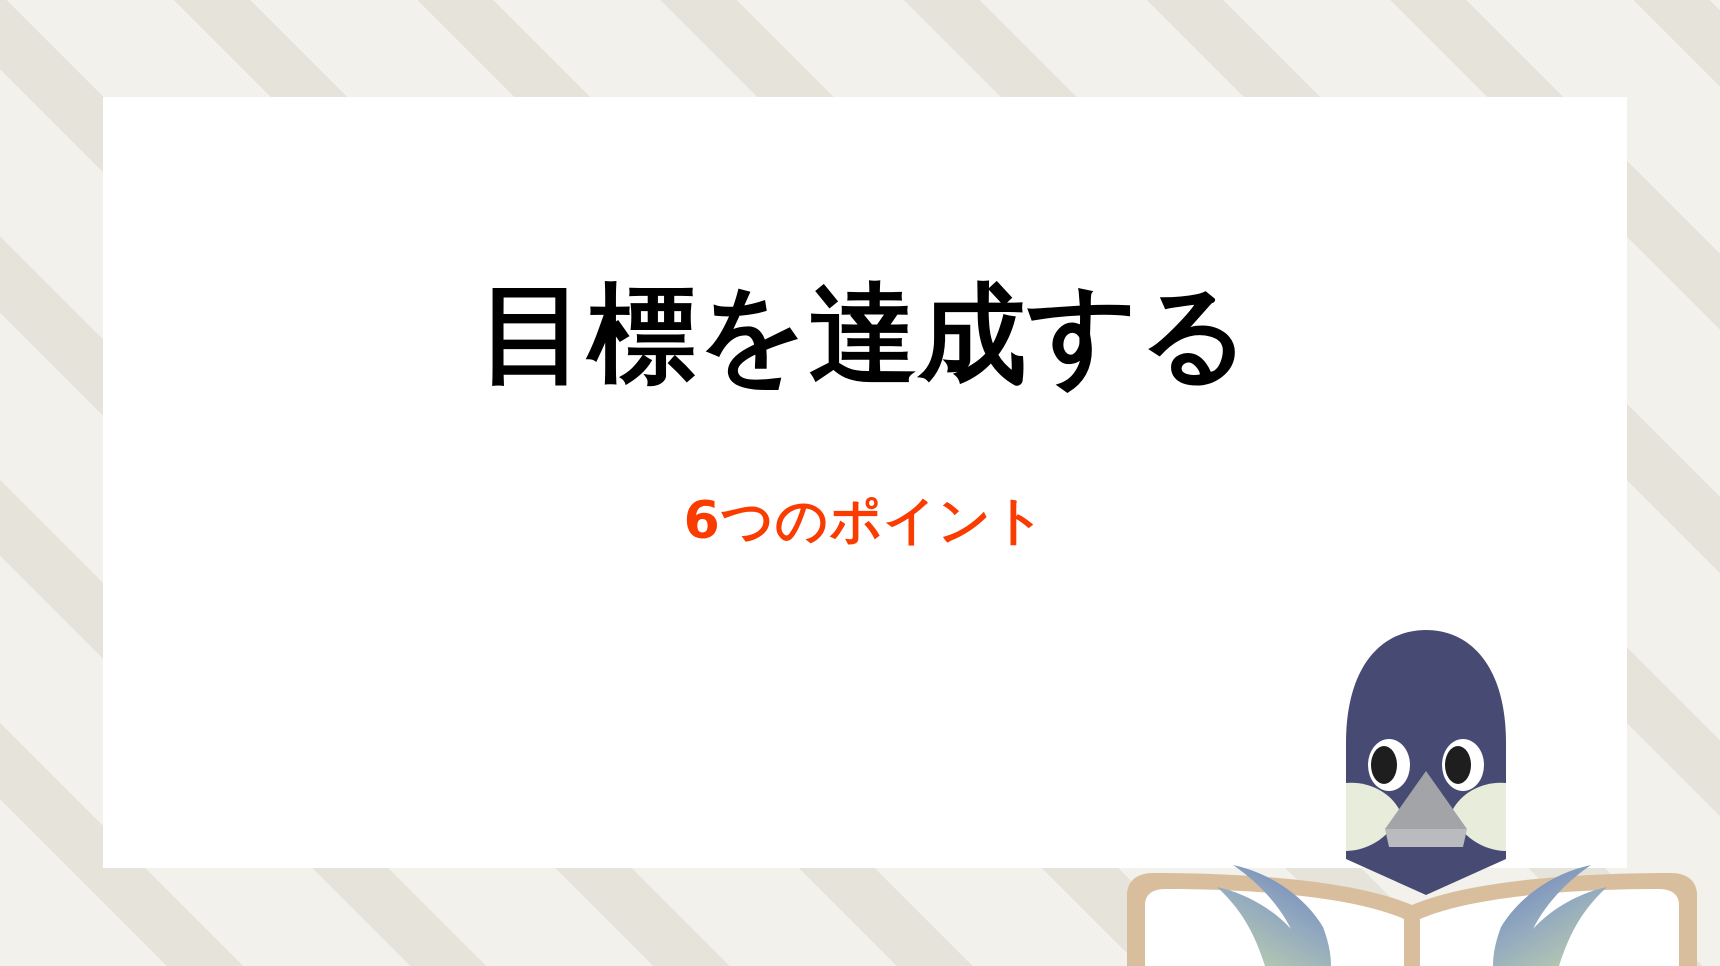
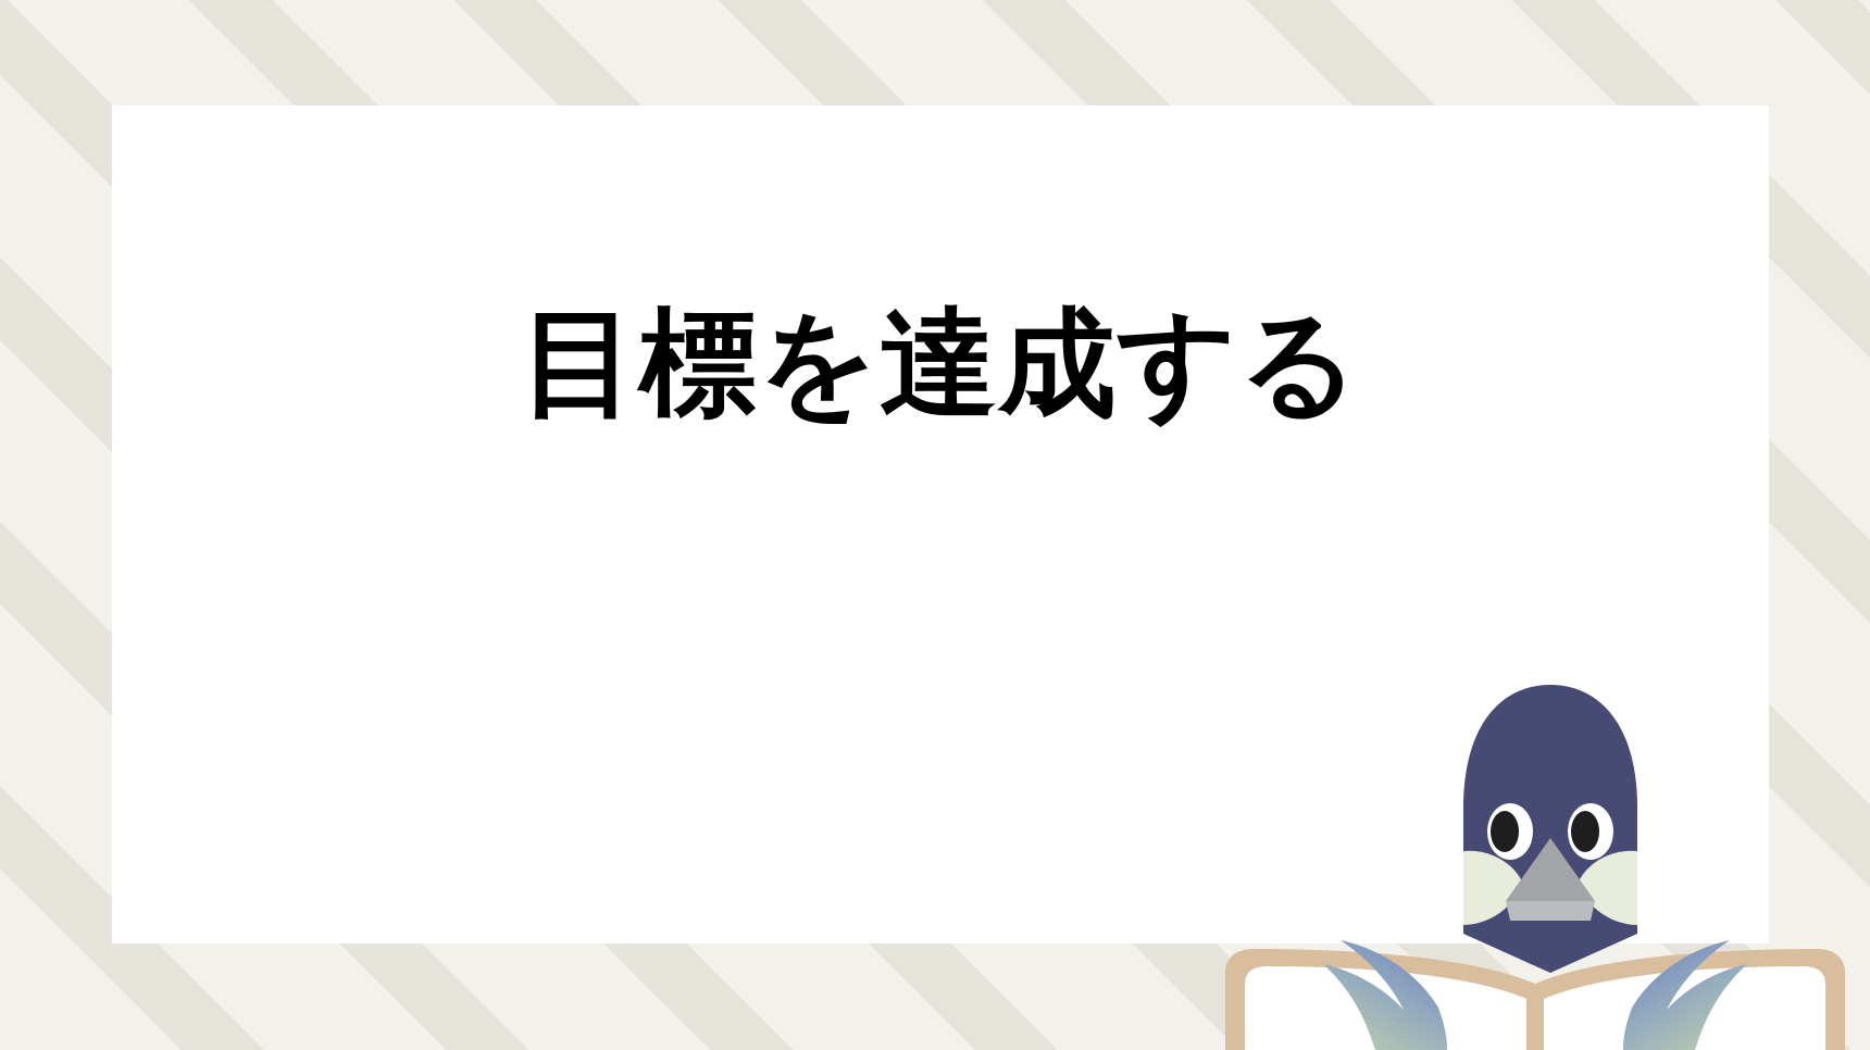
  目標を達成する
- 6つのポイント
